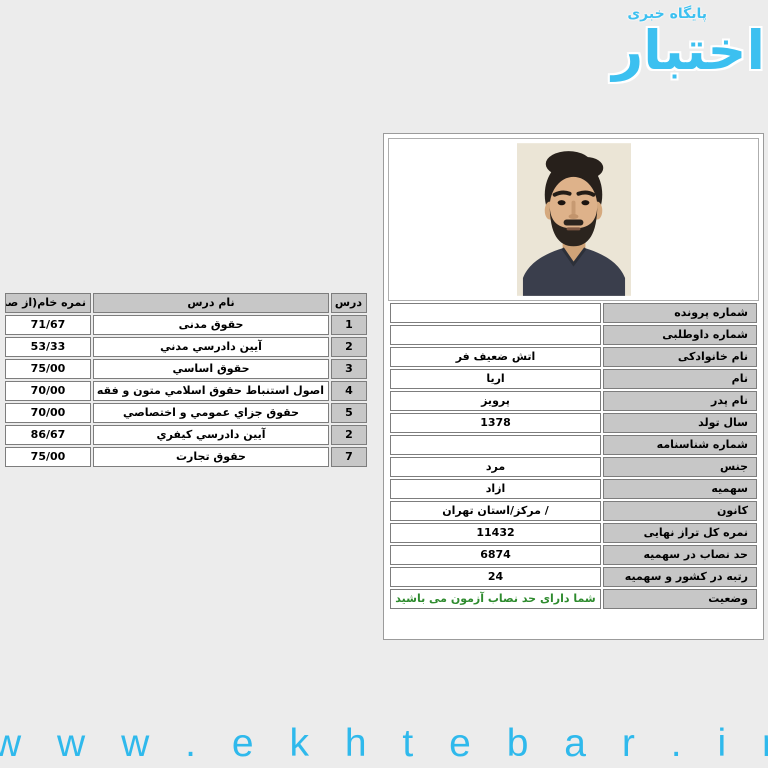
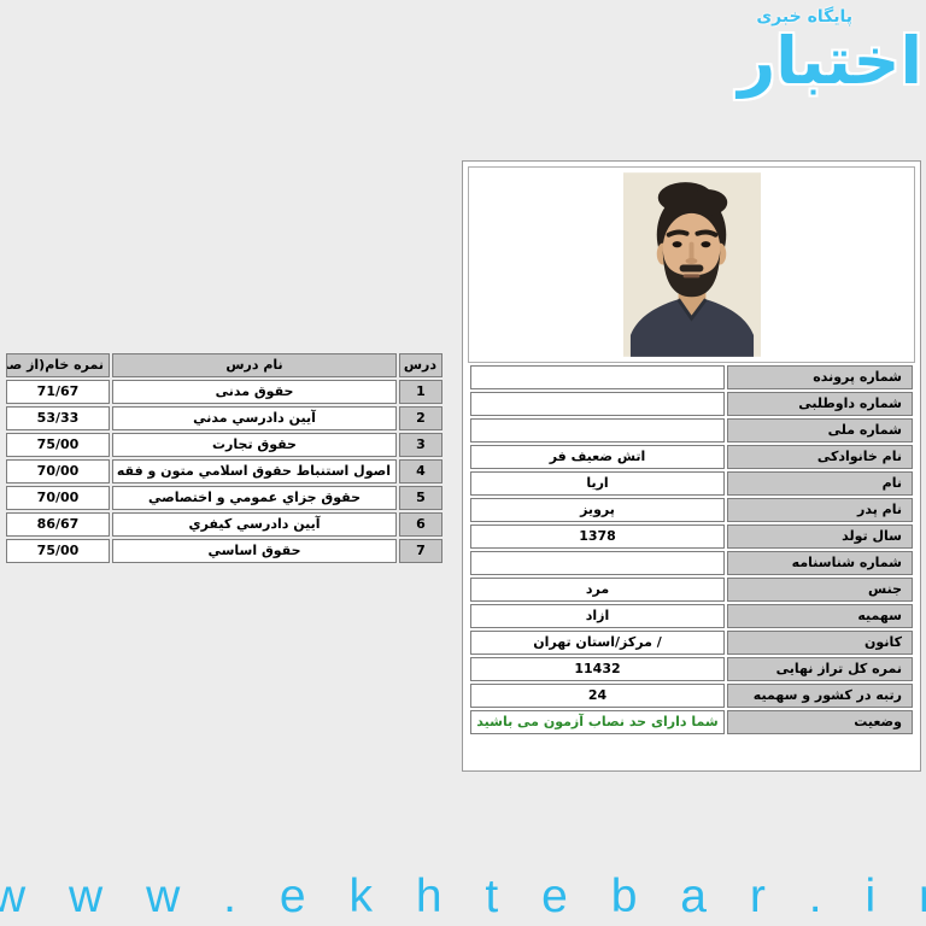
  پایگاه خبری
  اختبار
  درس	نام درس	نمره خام(از صد
  1	حقوق مدنی	71/67
  2	آيين دادرسي مدني	53/33
- 3	حقوق اساسي	75/00
+ 3	حقوق تجارت	75/00
  4	اصول استنباط حقوق اسلامي متون و فقه	70/00
  5	حقوق جزاي عمومي و اختصاصي	70/00
- 2	آيين دادرسي كيفري	86/67
+ 6	آيين دادرسي كيفري	86/67
- 7	حقوق تجارت	75/00
+ 7	حقوق اساسي	75/00
  شماره پرونده
  شماره داوطلبی
+ شماره ملی
  نام خانوادکی	اتش ضعیف فر
  نام	اریا
  نام پدر	پرویز
  سال تولد	1378
  شماره شناسنامه
  جنس	مرد
  سهمیه	ازاد
  کانون	/ مرکز/استان تهران
  نمره کل تراز نهایی	11432
- حد نصاب در سهمیه	6874
  رتبه در کشور و سهمیه	24
  وضعیت	شما دارای حد نصاب آزمون می باشید
  w
  w
  w
  .
  e
  k
  h
  t
  e
  b
  a
  r
  .
  i
